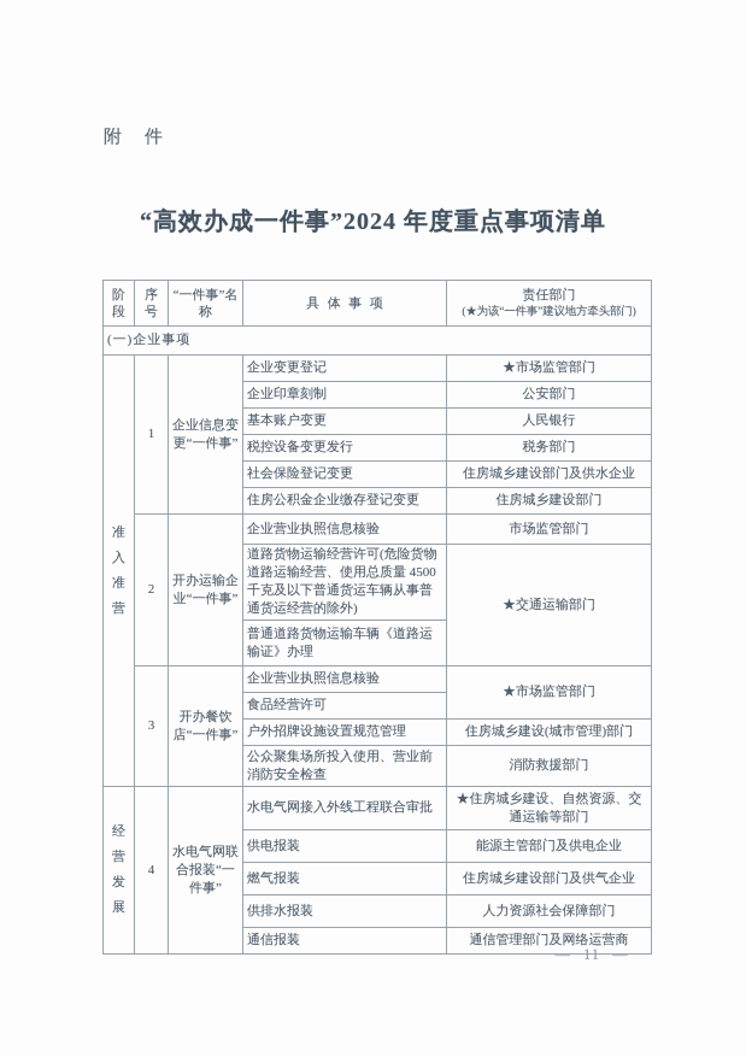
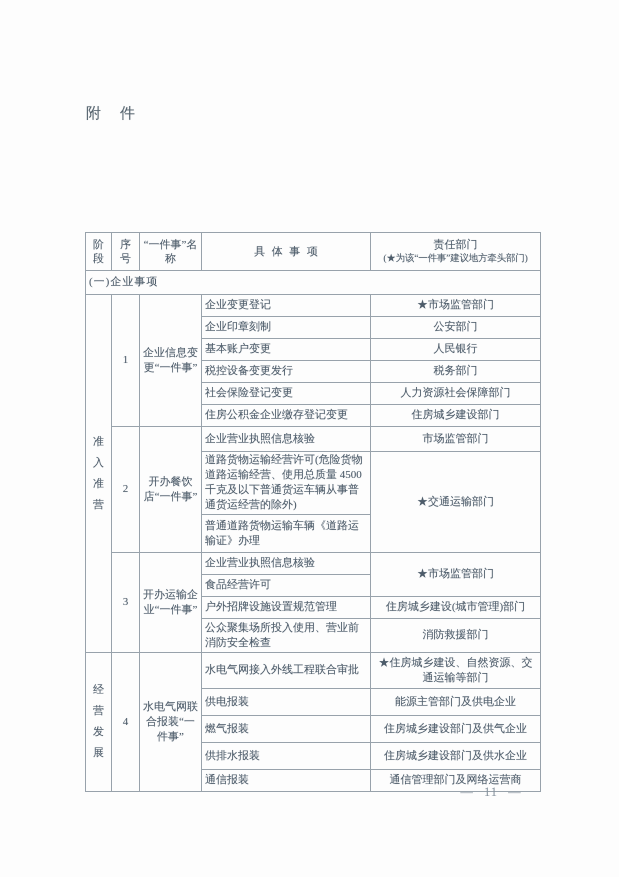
  附 件
- “高效办成一件事”2024 年度重点事项清单
  阶段	序号	“一件事”名称	具体事项	责任部门 (★为该“一件事”建议地方牵头部门)
  (一)企业事项
  准入准营	1	企业信息变更“一件事”	企业变更登记	★市场监管部门
  企业印章刻制	公安部门
  基本账户变更	人民银行
  税控设备变更发行	税务部门
- 社会保险登记变更	住房城乡建设部门及供水企业
+ 社会保险登记变更	人力资源社会保障部门
  住房公积金企业缴存登记变更	住房城乡建设部门
- 2	开办运输企业“一件事”	企业营业执照信息核验	市场监管部门
+ 2	开办餐饮店“一件事”	企业营业执照信息核验	市场监管部门
  道路货物运输经营许可(危险货物道路运输经营、使用总质量 4500 千克及以下普通货运车辆从事普通货运经营的除外)	★交通运输部门
  普通道路货物运输车辆《道路运输证》办理
- 3	开办餐饮店“一件事”	企业营业执照信息核验	★市场监管部门
+ 3	开办运输企业“一件事”	企业营业执照信息核验	★市场监管部门
  食品经营许可
  户外招牌设施设置规范管理	住房城乡建设(城市管理)部门
  公众聚集场所投入使用、营业前消防安全检查	消防救援部门
  经营发展	4	水电气网联合报装“一件事”	水电气网接入外线工程联合审批	★住房城乡建设、自然资源、交通运输等部门
  供电报装	能源主管部门及供电企业
  燃气报装	住房城乡建设部门及供气企业
- 供排水报装	人力资源社会保障部门
+ 供排水报装	住房城乡建设部门及供水企业
  通信报装	通信管理部门及网络运营商
  — 11 —
